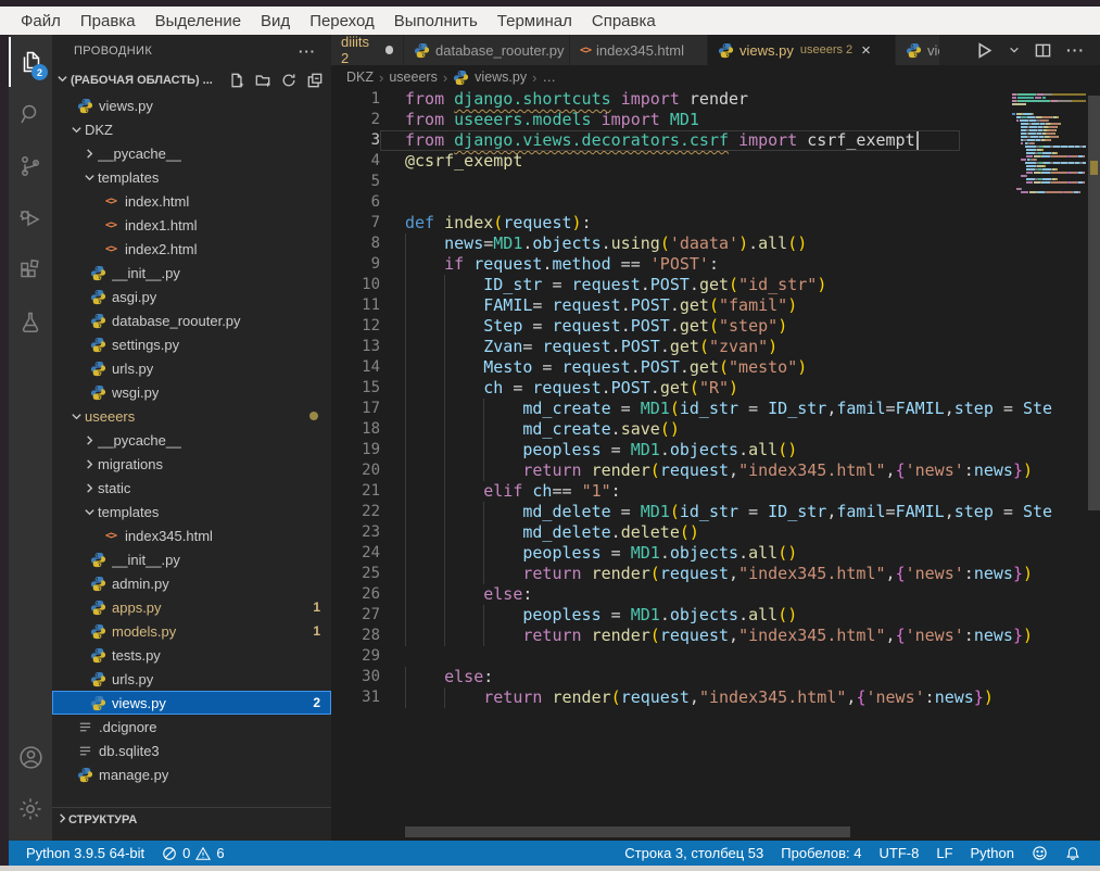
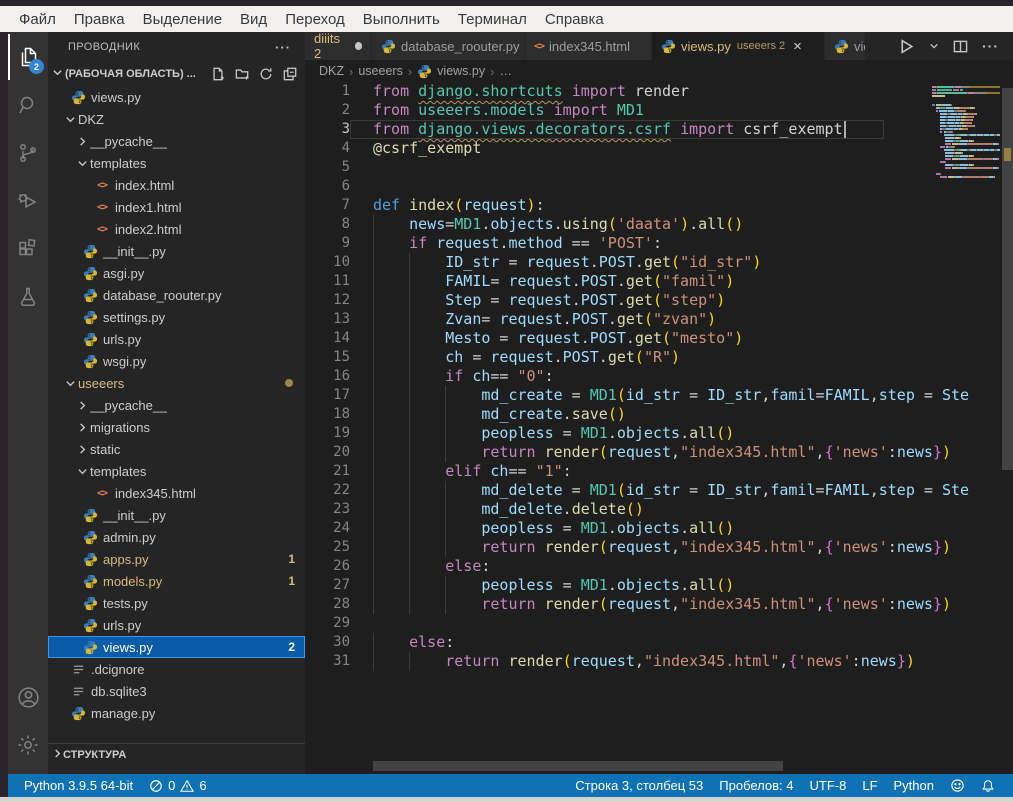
  Файл
  Правка
  Выделение
  Вид
  Переход
  Выполнить
  Терминал
  Справка
  2
  ПРОВОДНИК
  ···
  (РАБОЧАЯ ОБЛАСТЬ) ...
  views.py
  DKZ
  __pycache__
  templates
  <>
  index.html
  <>
  index1.html
  <>
  index2.html
  __init__.py
  asgi.py
  database_roouter.py
  settings.py
  urls.py
  wsgi.py
  useeers
  __pycache__
  migrations
  static
  templates
  <>
  index345.html
  __init__.py
  admin.py
  apps.py
  1
  models.py
  1
  tests.py
  urls.py
  views.py
  2
  .dcignore
  db.sqlite3
  manage.py
  СТРУКТУРА
  diiits 2
  database_roouter.py
  <>
  index345.html
  views.py
  useeers 2
  ×
  ···
  DKZ
  ›
  useeers
  ›
  views.py
  ›
  …
  1
  from django.shortcuts import render
  2
  from useeers.models import MD1
  3
  from django.views.decorators.csrf import csrf_exempt
  4
  @csrf_exempt
  5
  6
  7
  def index(request):
  8
  news=MD1.objects.using('daata').all()
  9
  if request.method == 'POST':
  10
  ID_str = request.POST.get("id_str")
  11
  FAMIL= request.POST.get("famil")
  12
  Step = request.POST.get("step")
  13
  Zvan= request.POST.get("zvan")
  14
  Mesto = request.POST.get("mesto")
  15
  ch = request.POST.get("R")
+ 16
+ if ch== "0":
  17
  md_create = MD1(id_str = ID_str,famil=FAMIL,step = Ste
  18
  md_create.save()
  19
  peopless = MD1.objects.all()
  20
  return render(request,"index345.html",{'news':news})
  21
  elif ch== "1":
  22
  md_delete = MD1(id_str = ID_str,famil=FAMIL,step = Ste
  23
  md_delete.delete()
  24
  peopless = MD1.objects.all()
  25
  return render(request,"index345.html",{'news':news})
  26
  else:
  27
  peopless = MD1.objects.all()
  28
  return render(request,"index345.html",{'news':news})
  29
  30
  else:
  31
  return render(request,"index345.html",{'news':news})
  Python 3.9.5 64-bit
  0
  6
  Строка 3, столбец 53
  Пробелов: 4
  UTF-8
  LF
  Python
